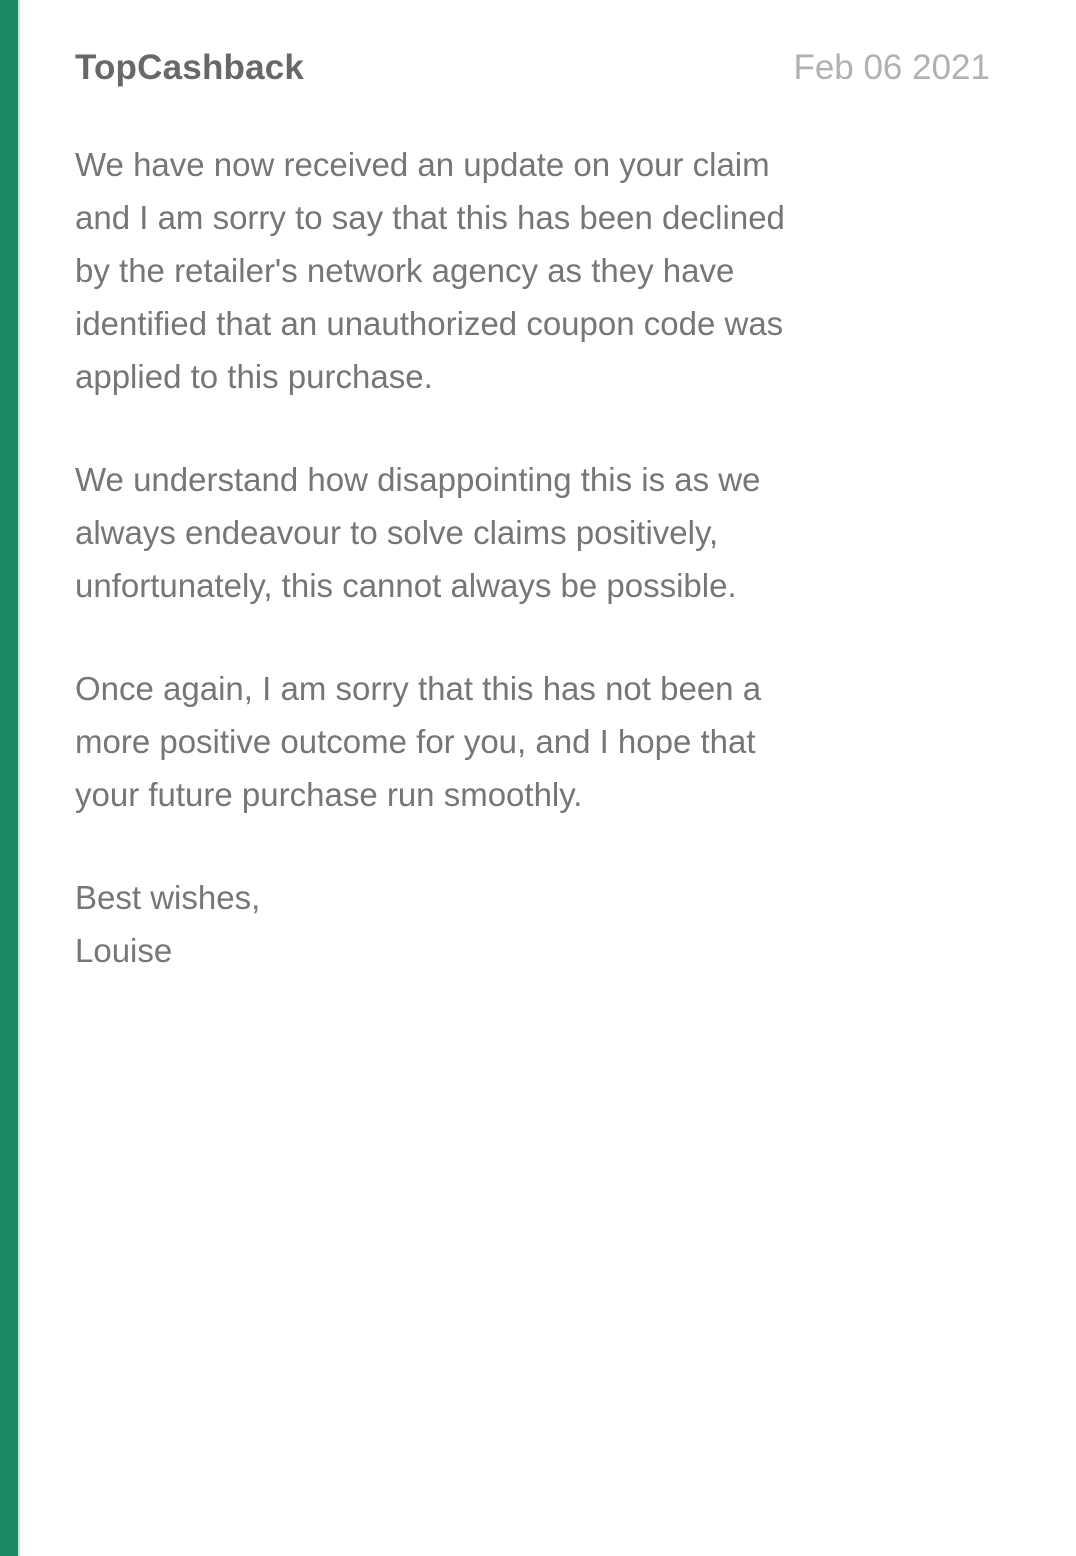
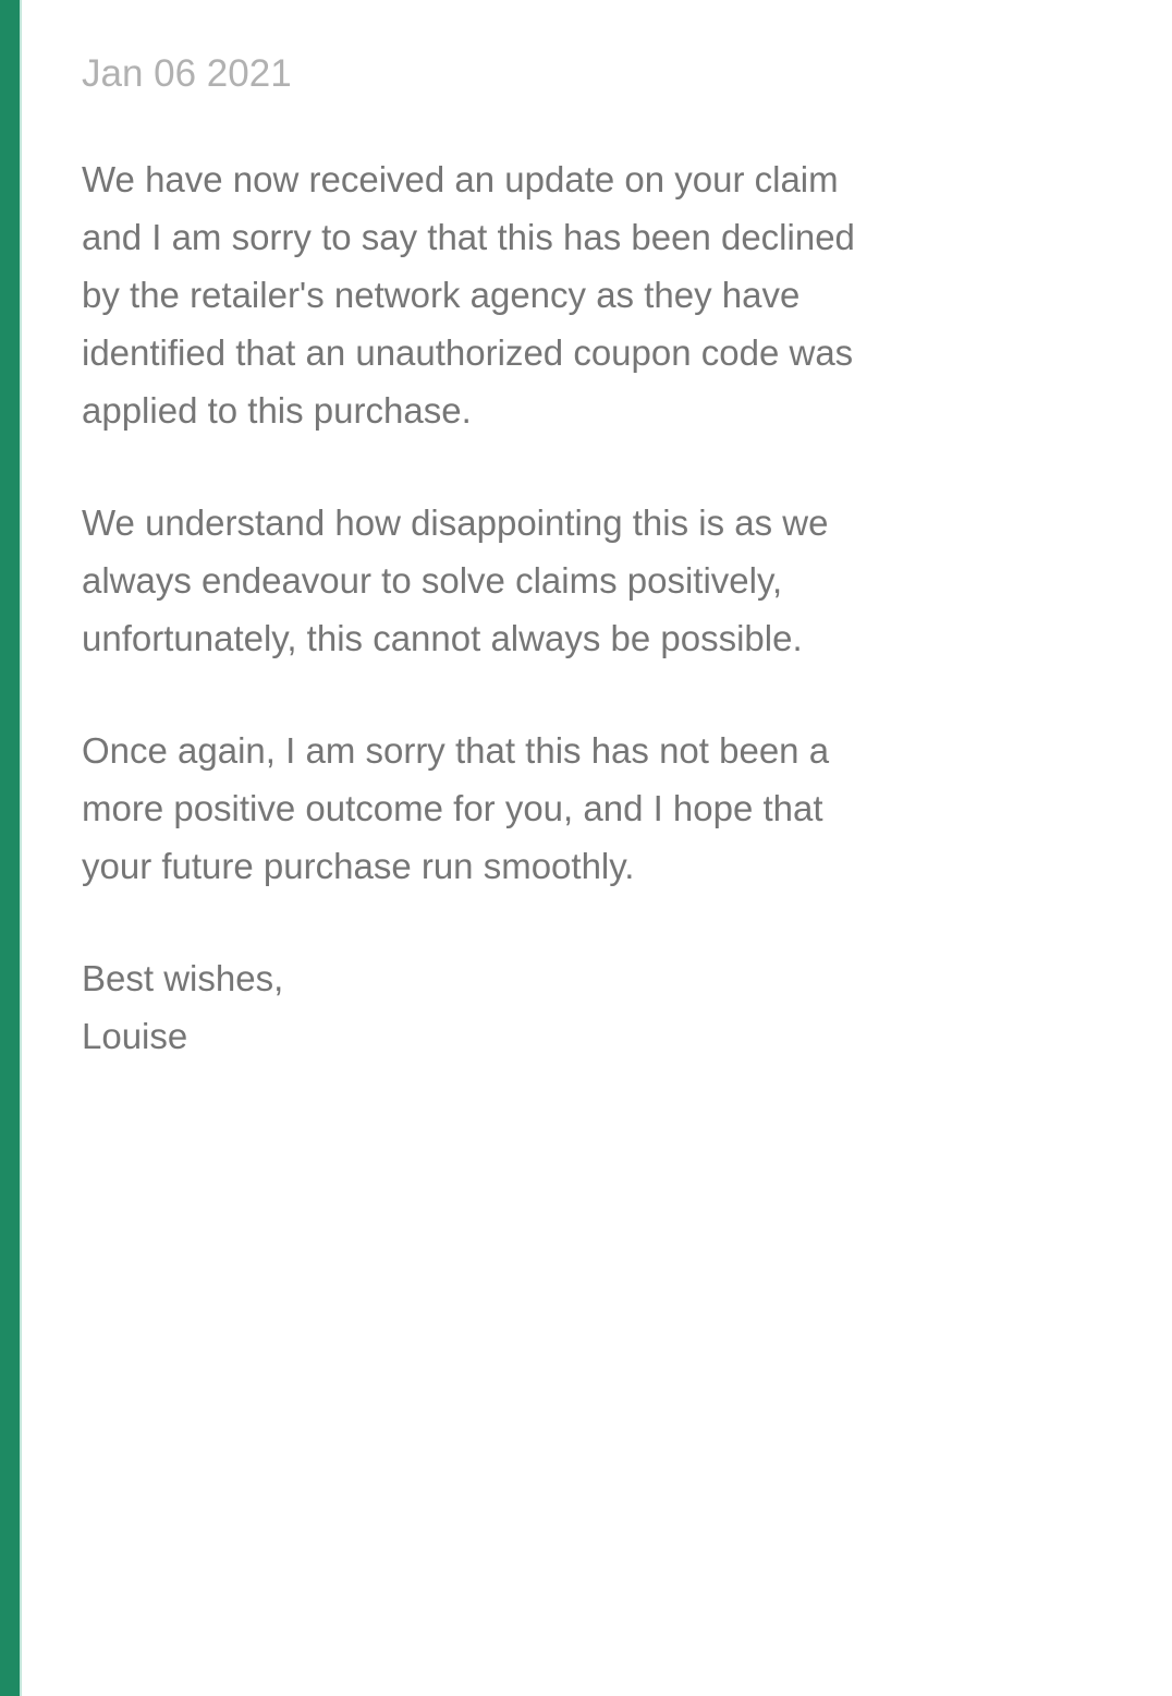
- TopCashback
- Feb 06 2021
+ Jan 06 2021
  We have now received an update on your claim
  and I am sorry to say that this has been declined
  by the retailer's network agency as they have
  identified that an unauthorized coupon code was
  applied to this purchase.
  We understand how disappointing this is as we
  always endeavour to solve claims positively,
  unfortunately, this cannot always be possible.
  Once again, I am sorry that this has not been a
  more positive outcome for you, and I hope that
  your future purchase run smoothly.
  Best wishes,
  Louise
